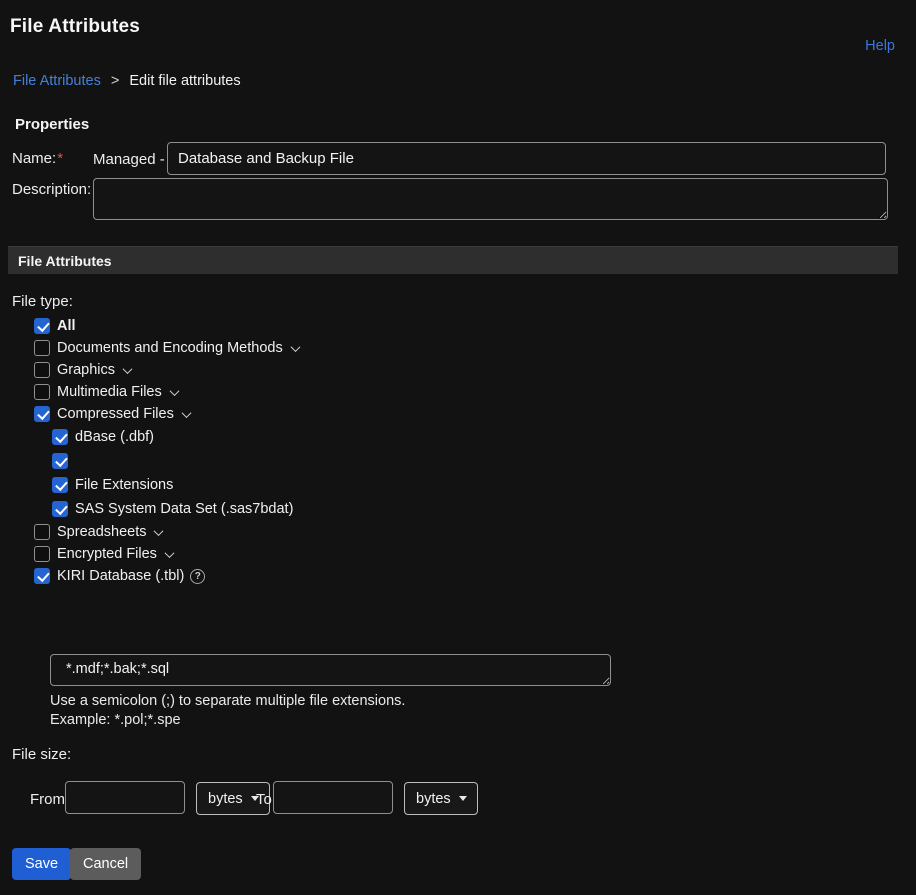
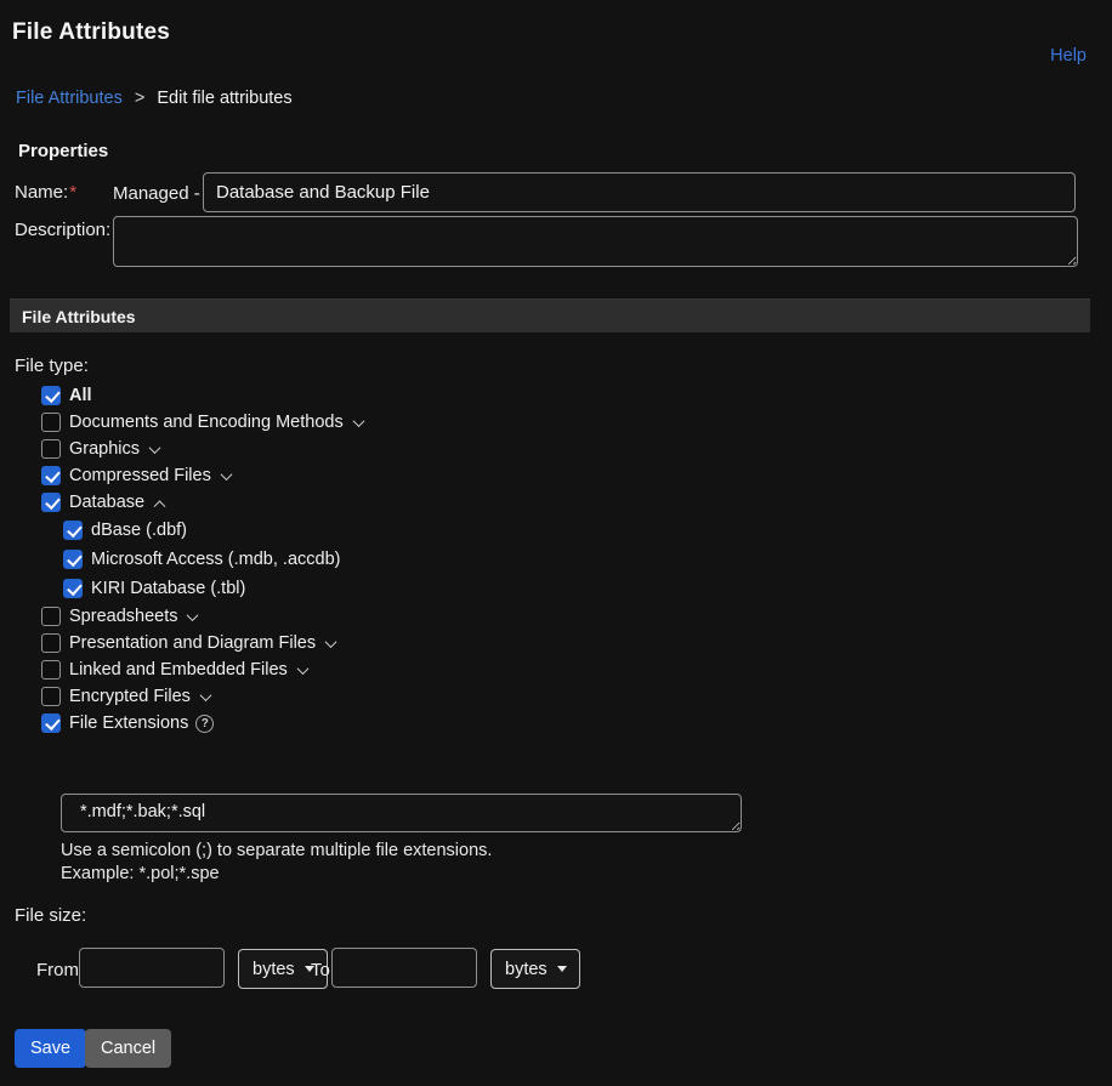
  File Attributes
  Help
  File Attributes > Edit file attributes
  Properties
  Name:*
  Managed -
  Database and Backup File
  Description:
  File Attributes
  File type:
  All
  Documents and Encoding Methods
  Graphics
- Multimedia Files
  Compressed Files
+ Database
  dBase (.dbf)
+ Microsoft Access (.mdb, .accdb)
- File Extensions
+ KIRI Database (.tbl)
- SAS System Data Set (.sas7bdat)
  Spreadsheets
+ Presentation and Diagram Files
+ Linked and Embedded Files
  Encrypted Files
- KIRI Database (.tbl)
+ File Extensions
  ?
  *.mdf;*.bak;*.sql
  Use a semicolon (;) to separate multiple file extensions.
  Example: *.pol;*.spe
  File size:
  From
  bytes
  To
  bytes
  Save
  Cancel
